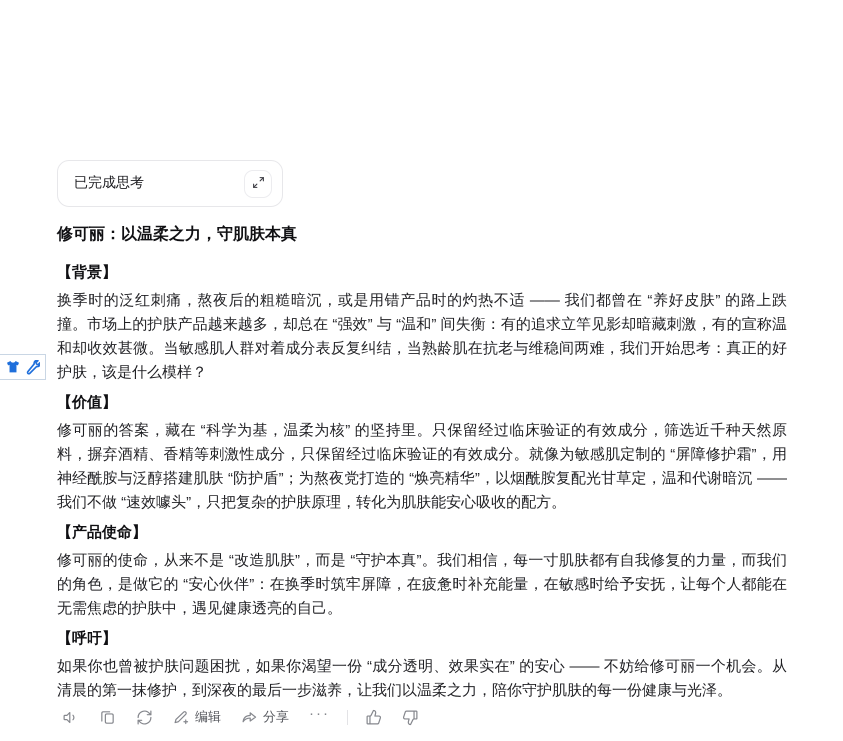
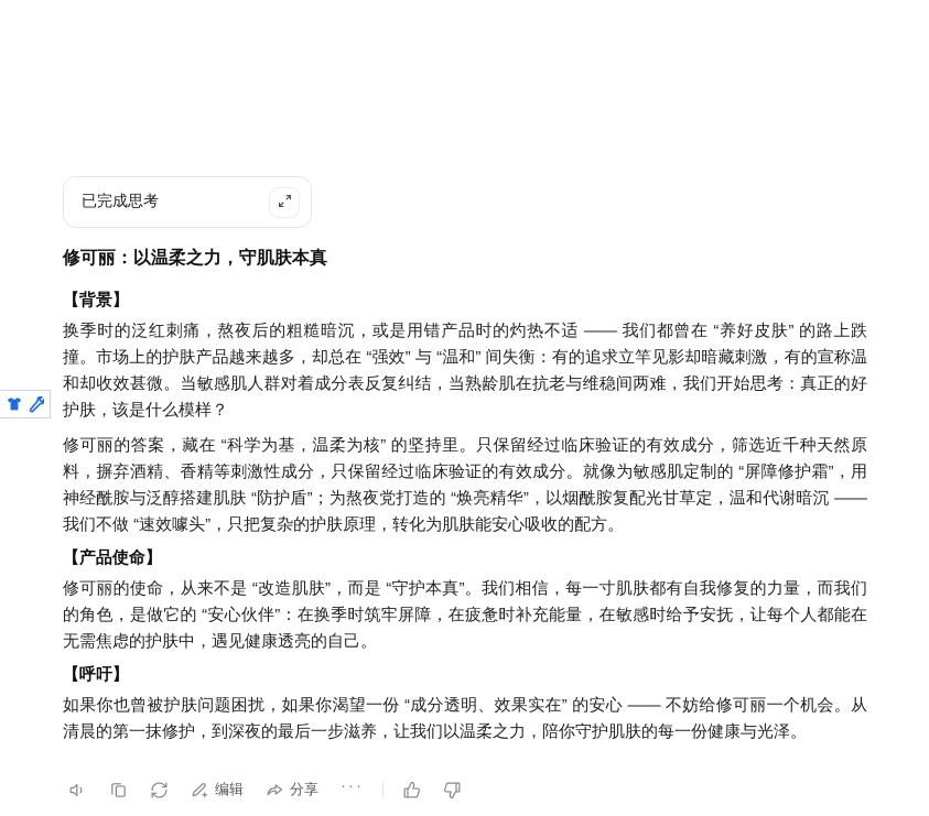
  已完成思考
  修可丽：以温柔之力，守肌肤本真
  【背景】
  换季时的泛红刺痛，熬夜后的粗糙暗沉，或是用错产品时的灼热不适 —— 我们都曾在 “养好皮肤” 的路上跌撞。市场上的护肤产品越来越多，却总在 “强效” 与 “温和” 间失衡：有的追求立竿见影却暗藏刺激，有的宣称温和却收效甚微。当敏感肌人群对着成分表反复纠结，当熟龄肌在抗老与维稳间两难，我们开始思考：真正的好护肤，该是什么模样？
- 【价值】
  修可丽的答案，藏在 “科学为基，温柔为核” 的坚持里。只保留经过临床验证的有效成分，筛选近千种天然原料，摒弃酒精、香精等刺激性成分，只保留经过临床验证的有效成分。就像为敏感肌定制的 “屏障修护霜”，用神经酰胺与泛醇搭建肌肤 “防护盾”；为熬夜党打造的 “焕亮精华”，以烟酰胺复配光甘草定，温和代谢暗沉 —— 我们不做 “速效噱头”，只把复杂的护肤原理，转化为肌肤能安心吸收的配方。
  【产品使命】
  修可丽的使命，从来不是 “改造肌肤”，而是 “守护本真”。我们相信，每一寸肌肤都有自我修复的力量，而我们的角色，是做它的 “安心伙伴”：在换季时筑牢屏障，在疲惫时补充能量，在敏感时给予安抚，让每个人都能在无需焦虑的护肤中，遇见健康透亮的自己。
  【呼吁】
  如果你也曾被护肤问题困扰，如果你渴望一份 “成分透明、效果实在” 的安心 —— 不妨给修可丽一个机会。从清晨的第一抹修护，到深夜的最后一步滋养，让我们以温柔之力，陪你守护肌肤的每一份健康与光泽。
  编辑
  分享
  ···
